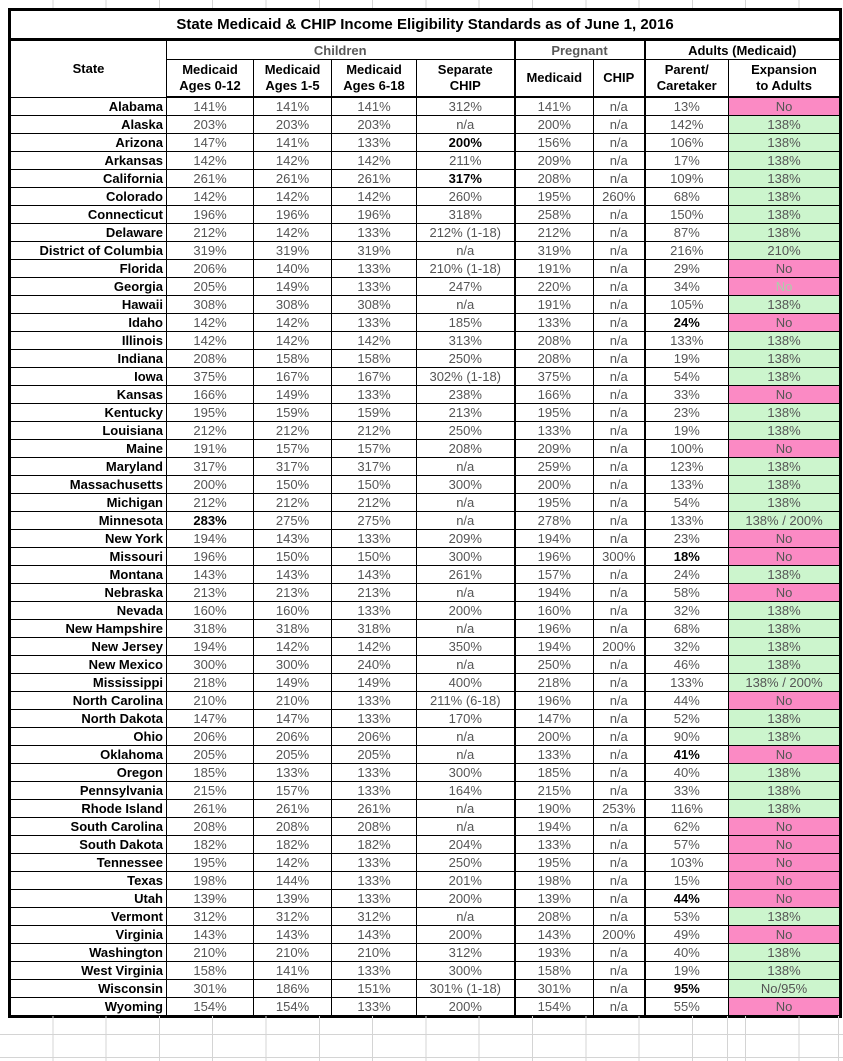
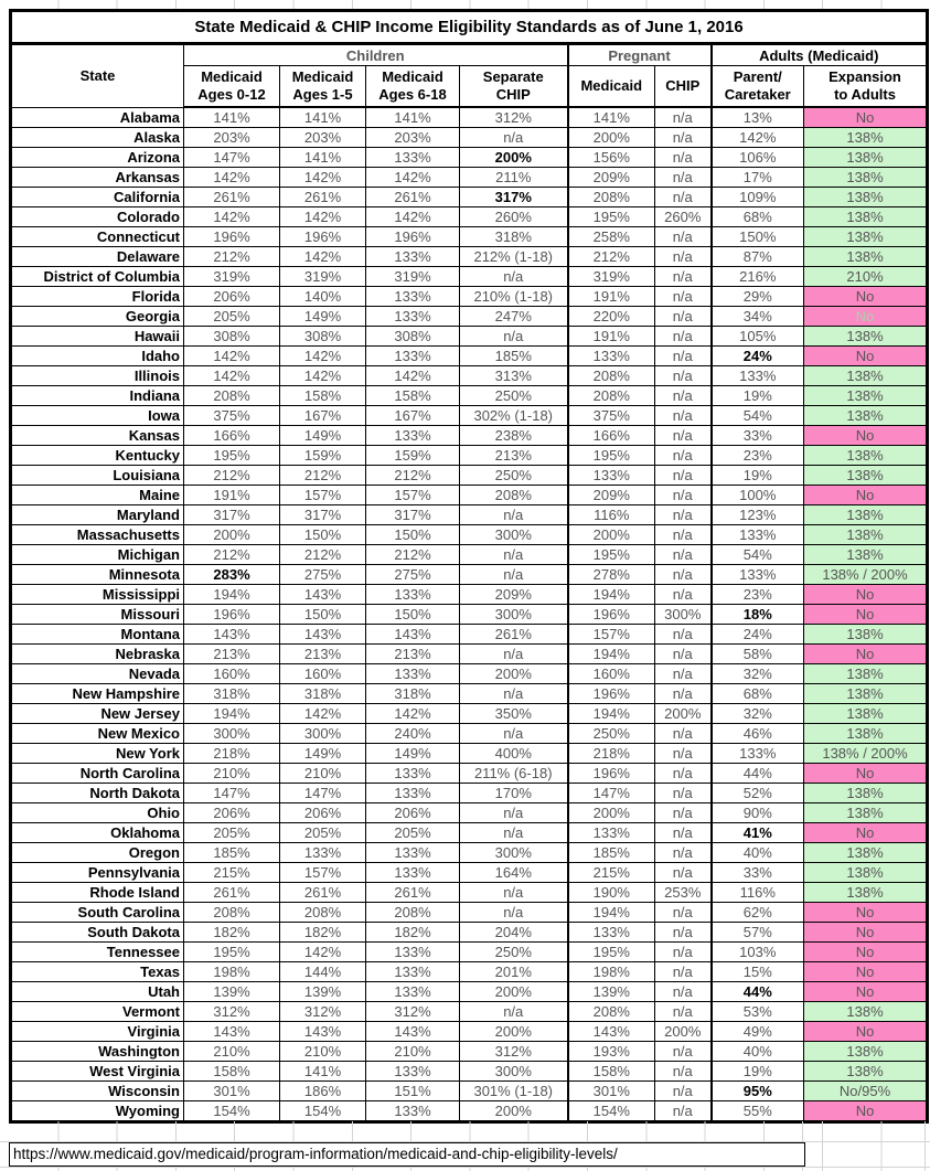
  State Medicaid & CHIP Income Eligibility Standards as of June 1, 2016
  State	Children	Pregnant	Adults (Medicaid)
  Medicaid Ages 0-12	Medicaid Ages 1-5	Medicaid Ages 6-18	Separate CHIP	Medicaid	CHIP	Parent/ Caretaker	Expansion to Adults
  Alabama	141%	141%	141%	312%	141%	n/a	13%	No
  Alaska	203%	203%	203%	n/a	200%	n/a	142%	138%
  Arizona	147%	141%	133%	200%	156%	n/a	106%	138%
  Arkansas	142%	142%	142%	211%	209%	n/a	17%	138%
  California	261%	261%	261%	317%	208%	n/a	109%	138%
  Colorado	142%	142%	142%	260%	195%	260%	68%	138%
  Connecticut	196%	196%	196%	318%	258%	n/a	150%	138%
  Delaware	212%	142%	133%	212% (1-18)	212%	n/a	87%	138%
  District of Columbia	319%	319%	319%	n/a	319%	n/a	216%	210%
  Florida	206%	140%	133%	210% (1-18)	191%	n/a	29%	No
  Georgia	205%	149%	133%	247%	220%	n/a	34%	No
  Hawaii	308%	308%	308%	n/a	191%	n/a	105%	138%
  Idaho	142%	142%	133%	185%	133%	n/a	24%	No
  Illinois	142%	142%	142%	313%	208%	n/a	133%	138%
  Indiana	208%	158%	158%	250%	208%	n/a	19%	138%
  Iowa	375%	167%	167%	302% (1-18)	375%	n/a	54%	138%
  Kansas	166%	149%	133%	238%	166%	n/a	33%	No
  Kentucky	195%	159%	159%	213%	195%	n/a	23%	138%
  Louisiana	212%	212%	212%	250%	133%	n/a	19%	138%
  Maine	191%	157%	157%	208%	209%	n/a	100%	No
- Maryland	317%	317%	317%	n/a	259%	n/a	123%	138%
+ Maryland	317%	317%	317%	n/a	116%	n/a	123%	138%
  Massachusetts	200%	150%	150%	300%	200%	n/a	133%	138%
  Michigan	212%	212%	212%	n/a	195%	n/a	54%	138%
  Minnesota	283%	275%	275%	n/a	278%	n/a	133%	138% / 200%
- New York	194%	143%	133%	209%	194%	n/a	23%	No
+ Mississippi	194%	143%	133%	209%	194%	n/a	23%	No
  Missouri	196%	150%	150%	300%	196%	300%	18%	No
  Montana	143%	143%	143%	261%	157%	n/a	24%	138%
  Nebraska	213%	213%	213%	n/a	194%	n/a	58%	No
  Nevada	160%	160%	133%	200%	160%	n/a	32%	138%
  New Hampshire	318%	318%	318%	n/a	196%	n/a	68%	138%
  New Jersey	194%	142%	142%	350%	194%	200%	32%	138%
  New Mexico	300%	300%	240%	n/a	250%	n/a	46%	138%
- Mississippi	218%	149%	149%	400%	218%	n/a	133%	138% / 200%
+ New York	218%	149%	149%	400%	218%	n/a	133%	138% / 200%
  North Carolina	210%	210%	133%	211% (6-18)	196%	n/a	44%	No
  North Dakota	147%	147%	133%	170%	147%	n/a	52%	138%
  Ohio	206%	206%	206%	n/a	200%	n/a	90%	138%
  Oklahoma	205%	205%	205%	n/a	133%	n/a	41%	No
  Oregon	185%	133%	133%	300%	185%	n/a	40%	138%
  Pennsylvania	215%	157%	133%	164%	215%	n/a	33%	138%
  Rhode Island	261%	261%	261%	n/a	190%	253%	116%	138%
  South Carolina	208%	208%	208%	n/a	194%	n/a	62%	No
  South Dakota	182%	182%	182%	204%	133%	n/a	57%	No
  Tennessee	195%	142%	133%	250%	195%	n/a	103%	No
  Texas	198%	144%	133%	201%	198%	n/a	15%	No
  Utah	139%	139%	133%	200%	139%	n/a	44%	No
  Vermont	312%	312%	312%	n/a	208%	n/a	53%	138%
  Virginia	143%	143%	143%	200%	143%	200%	49%	No
  Washington	210%	210%	210%	312%	193%	n/a	40%	138%
  West Virginia	158%	141%	133%	300%	158%	n/a	19%	138%
  Wisconsin	301%	186%	151%	301% (1-18)	301%	n/a	95%	No/95%
  Wyoming	154%	154%	133%	200%	154%	n/a	55%	No
+ https://www.medicaid.gov/medicaid/program-information/medicaid-and-chip-eligibility-levels/
